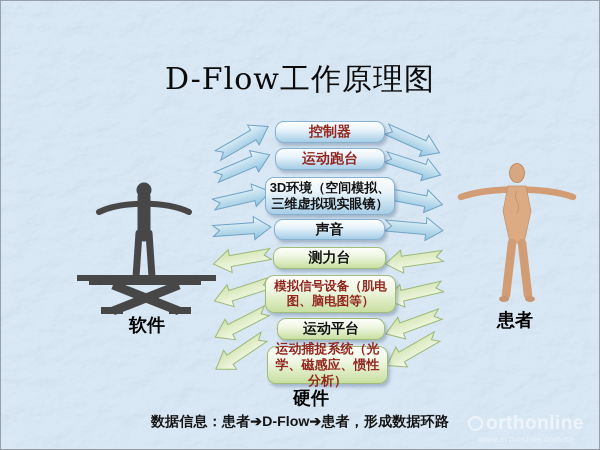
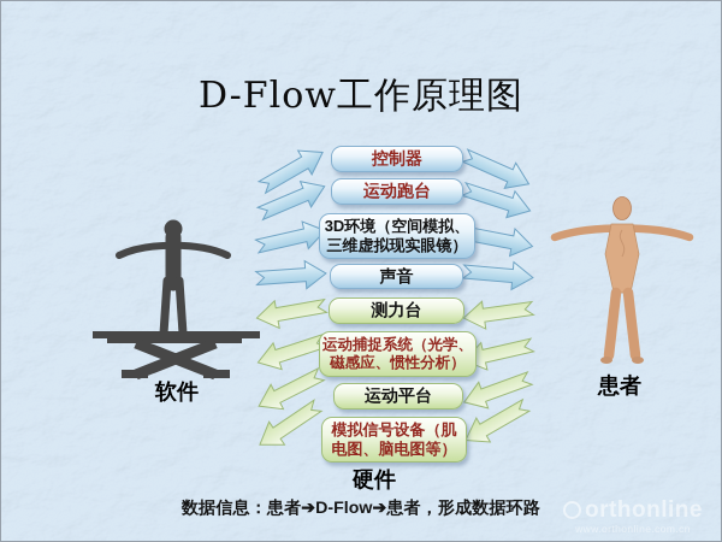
  D-Flow工作原理图
  软件
  患者
  控制器
  运动跑台
  3D环境（空间模拟、三维虚拟现实眼镜）
  声音
  测力台
- 模拟信号设备（肌电图、脑电图等）
+ 运动捕捉系统（光学、磁感应、惯性分析）
  运动平台
- 运动捕捉系统（光学、磁感应、惯性分析）
+ 模拟信号设备（肌电图、脑电图等）
  硬件
  数据信息：患者➔D-Flow➔患者，形成数据环路
  orthonline
  www.orthonline.com.cn
